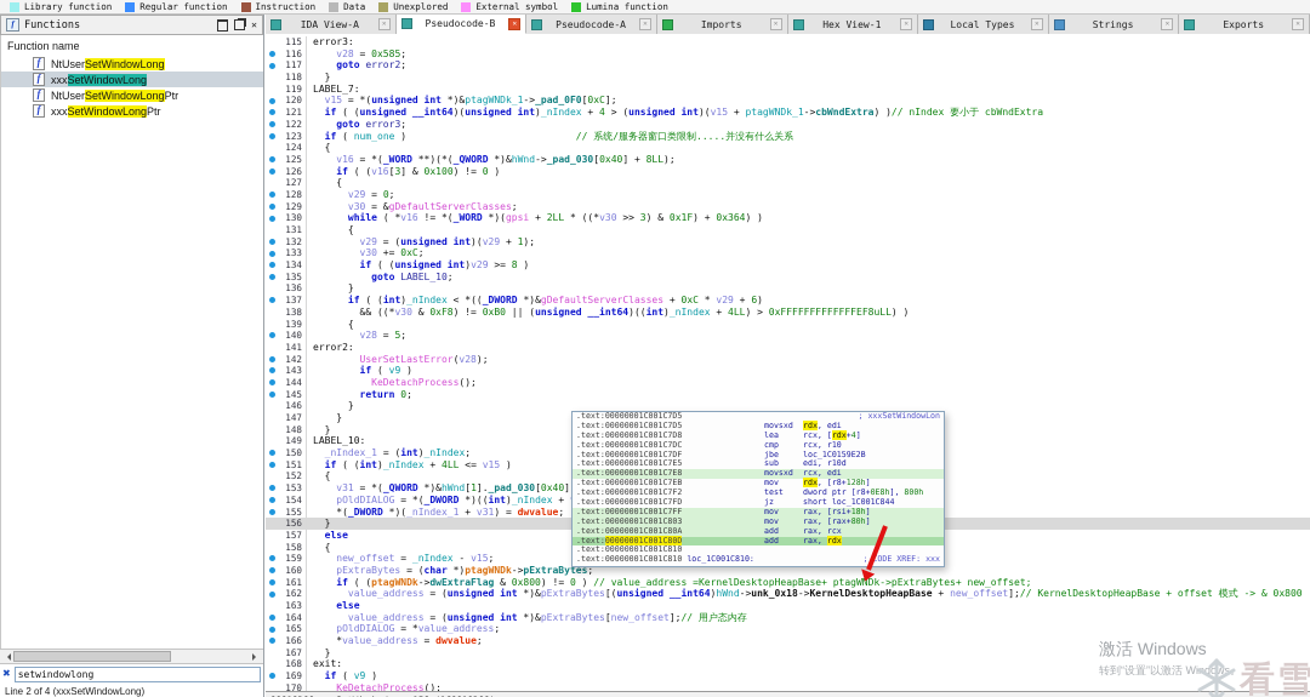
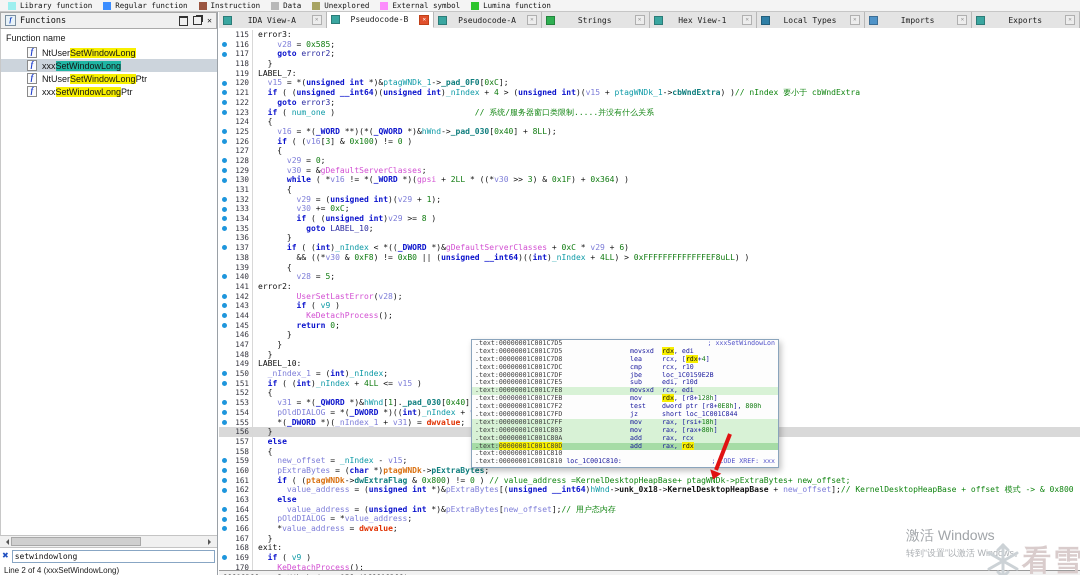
  Library function
  Regular function
  Instruction
  Data
  Unexplored
  External symbol
  Lumina function
  f
  Functions
  ✕
  Function name
  f
  NtUser
  SetWindowLong
  f
  xxx
  SetWindowLong
  f
  NtUser
  SetWindowLong
  Ptr
  f
  xxx
  SetWindowLong
  Ptr
  ✖
  setwindowlong
  Line 2 of 4 (xxxSetWindowLong)
  IDA View-A
  Pseudocode-B
  Pseudocode-A
- Imports
+ Strings
  Hex View-1
  Local Types
- Strings
+ Imports
  Exports
  115
  error3:
  116
  v28 = 0x585;
  117
  goto error2;
  118
  }
  119
  LABEL_7:
  120
  v15 = *(unsigned int *)&ptagWNDk_1->_pad_0F0[0xC];
  121
  if ( (unsigned __int64)(unsigned int)_nIndex + 4 > (unsigned int)(v15 + ptagWNDk_1->cbWndExtra) )// nIndex 要小于 cbWndExtra
  122
  goto error3;
  123
  if ( num_one ) // 系统/服务器窗口类限制.....并没有什么关系
  124
  {
  125
  v16 = *(_WORD **)(*(_QWORD *)&hWnd->_pad_030[0x40] + 8LL);
  126
  if ( (v16[3] & 0x100) != 0 )
  127
  {
  128
  v29 = 0;
  129
  v30 = &gDefaultServerClasses;
  130
  while ( *v16 != *(_WORD *)(gpsi + 2LL * ((*v30 >> 3) & 0x1F) + 0x364) )
  131
  {
  132
  v29 = (unsigned int)(v29 + 1);
  133
  v30 += 0xC;
  134
  if ( (unsigned int)v29 >= 8 )
  135
  goto LABEL_10;
  136
  }
  137
  if ( (int)_nIndex < *((_DWORD *)&gDefaultServerClasses + 0xC * v29 + 6)
  138
  && ((*v30 & 0xF8) != 0xB0 || (unsigned __int64)((int)_nIndex + 4LL) > 0xFFFFFFFFFFFFFEF8uLL) )
  139
  {
  140
  v28 = 5;
  141
  error2:
  142
  UserSetLastError(v28);
  143
  if ( v9 )
  144
  KeDetachProcess();
  145
  return 0;
  146
  }
  147
  }
  148
  }
  149
  LABEL_10:
  150
  _nIndex_1 = (int)_nIndex;
  151
  if ( (int)_nIndex + 4LL <= v15 )
  152
  {
  153
  v31 = *(_QWORD *)&hWnd[1]._pad_030[0x40]
  154
  pOldDIALOG = *(_DWORD *)((int)_nIndex +
  155
  *(_DWORD *)(_nIndex_1 + v31) = dwvalue;
  156
  }
  157
  else
  158
  {
  159
  new_offset = _nIndex - v15;
  160
  pExtraBytes = (char *)ptagWNDk->pExtraBytes;
  161
  if ( (ptagWNDk->dwExtraFlag & 0x800) != 0 ) // value_address =KernelDesktopHeapBase+ ptagWNDk->pExtraBytes+ new_offset;
  162
  value_address = (unsigned int *)&pExtraBytes[(unsigned __int64)hWnd->unk_0x18->KernelDesktopHeapBase + new_offset];// KernelDesktopHeapBase + offset 模式 -> & 0x800
  163
  else
  164
  value_address = (unsigned int *)&pExtraBytes[new_offset];// 用户态内存
  165
  pOldDIALOG = *value_address;
  166
  *value_address = dwvalue;
  167
  }
  168
  exit:
  169
  if ( v9 )
  170
  KeDetachProcess();
  .text:00000001C001C7D5
  ; xxxSetWindowLon
  .text:00000001C001C7D5
  movsxd
  rdx, edi
  .text:00000001C001C7D8
  lea
  rcx, [rdx+4]
  .text:00000001C001C7DC
  cmp
  rcx, r10
  .text:00000001C001C7DF
  jbe
  loc_1C0159E2B
  .text:00000001C001C7E5
  sub
  edi, r10d
  .text:00000001C001C7E8
  movsxd
  rcx, edi
  .text:00000001C001C7EB
  mov
  rdx, [r8+128h]
  .text:00000001C001C7F2
  test
  dword ptr [r8+0E8h], 800h
  .text:00000001C001C7FD
  jz
  short loc_1C001C844
  .text:00000001C001C7FF
  mov
  rax, [rsi+18h]
  .text:00000001C001C803
  mov
  rax, [rax+80h]
  .text:00000001C001C80A
  add
  rax, rcx
  .text:00000001C001C80D
  add
  rax, rdx
  .text:00000001C001C810
  .text:00000001C001C810 loc_1C001C810:
  ;ODE XREF: xxx
  激活 Windows
  转到“设置”以激活 Widows。
  看雪
